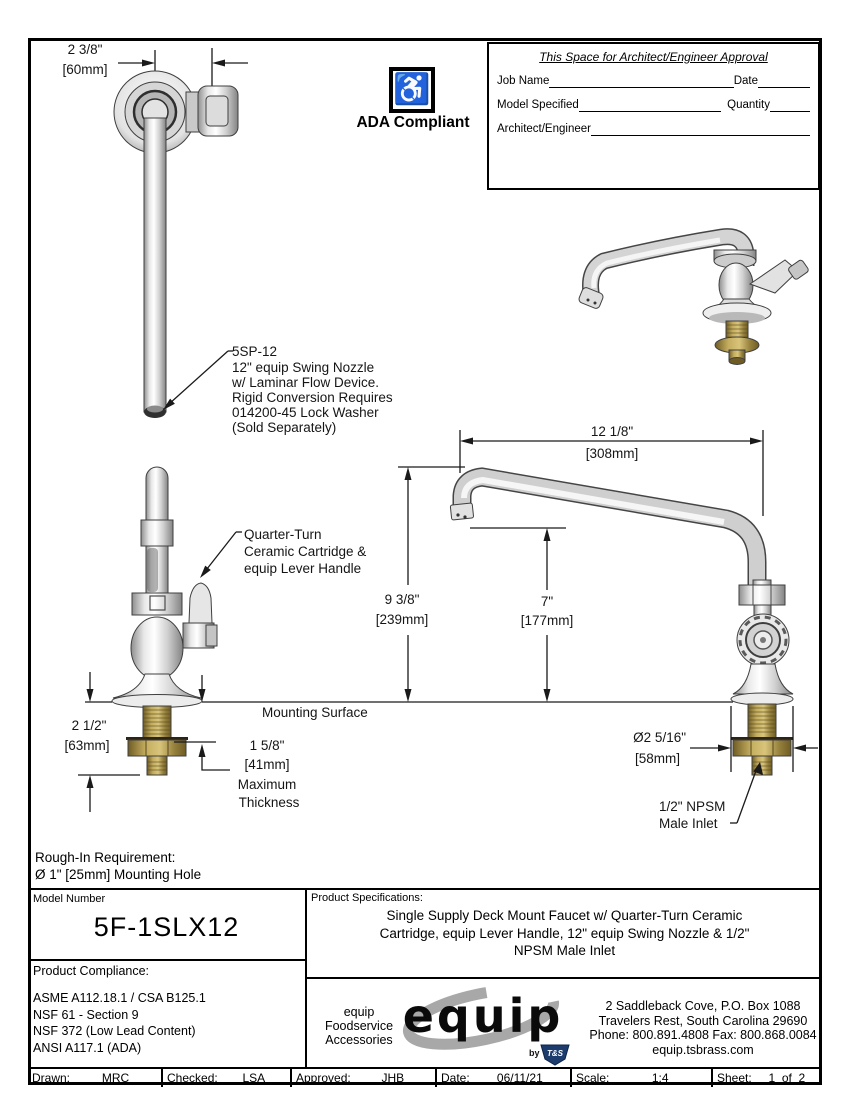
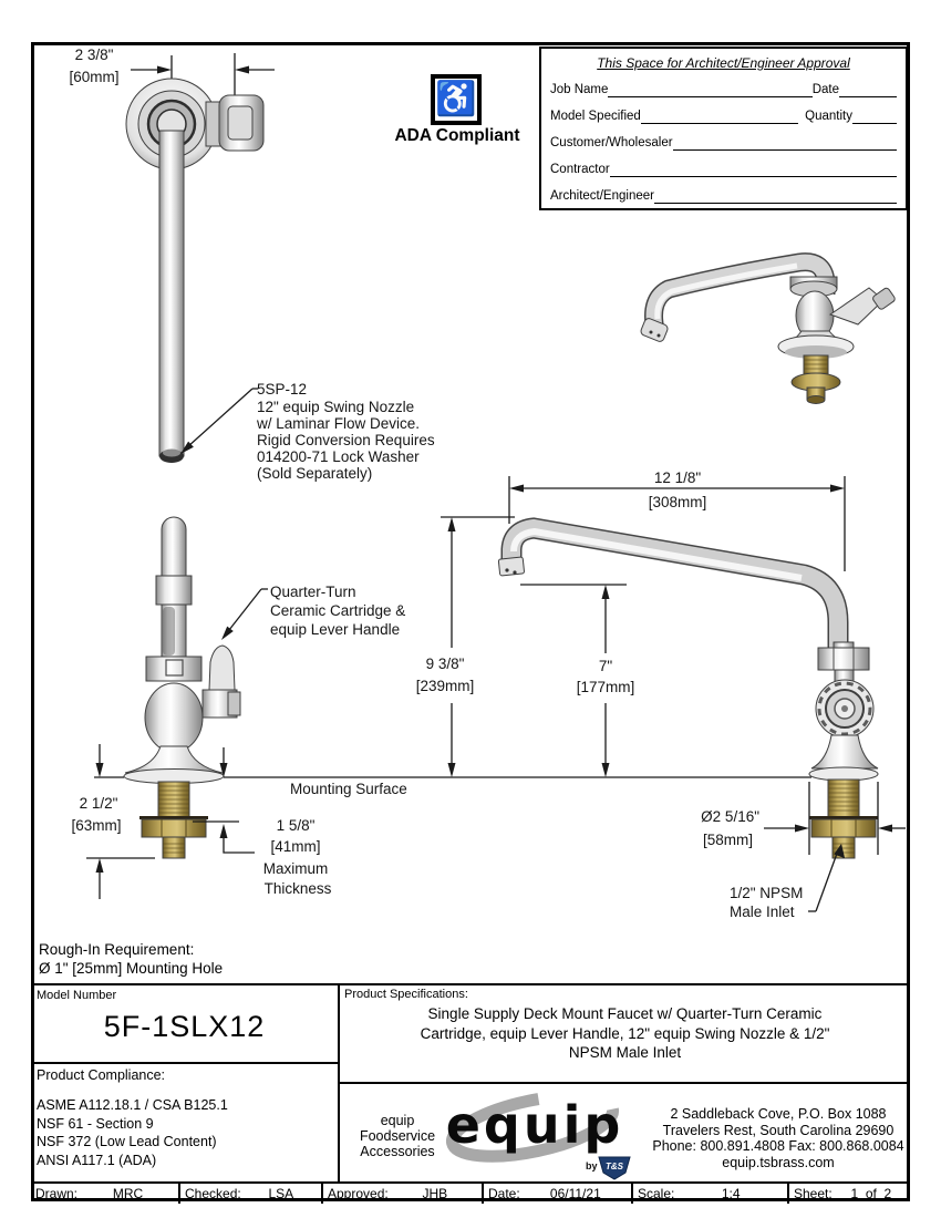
  2 3/8"
  [60mm]
  5SP-12
  12" equip Swing Nozzle
  w/ Laminar Flow Device.
  Rigid Conversion Requires
- 014200-45 Lock Washer
+ 014200-71 Lock Washer
  (Sold Separately)
  Quarter-Turn
  Ceramic Cartridge &
  equip Lever Handle
  Mounting Surface
  12 1/8"
  [308mm]
  9 3/8"
  [239mm]
  7"
  [177mm]
  2 1/2"
  [63mm]
  1 5/8"
  [41mm]
  Maximum
  Thickness
  Ø2 5/16"
  [58mm]
  1/2" NPSM
  Male Inlet
  This Space for Architect/Engineer Approval
  Job Name
  Date
  Model Specified
  Quantity
+ Customer/Wholesaler
+ Contractor
  Architect/Engineer
  ♿
  ADA Compliant
  Rough-In Requirement:
  Ø 1" [25mm] Mounting Hole
  Model Number
  5F-1SLX12
  Product Compliance:
  ASME A112.18.1 / CSA B125.1
  NSF 61 - Section 9
  NSF 372 (Low Lead Content)
  ANSI A117.1 (ADA)
  Product Specifications:
  Single Supply Deck Mount Faucet w/ Quarter-Turn Ceramic
  Cartridge, equip Lever Handle, 12" equip Swing Nozzle & 1/2"
  NPSM Male Inlet
  equip
  Foodservice
  Accessories
  equip
  by
  T&S
  2 Saddleback Cove, P.O. Box 1088
  Travelers Rest, South Carolina 29690
  Phone: 800.891.4808 Fax: 800.868.0084
  equip.tsbrass.com
  Drawn:
  MRC
  Checked:
  LSA
  Approved:
  JHB
  Date:
  06/11/21
  Scale:
  1:4
  Sheet:
  1 of 2
